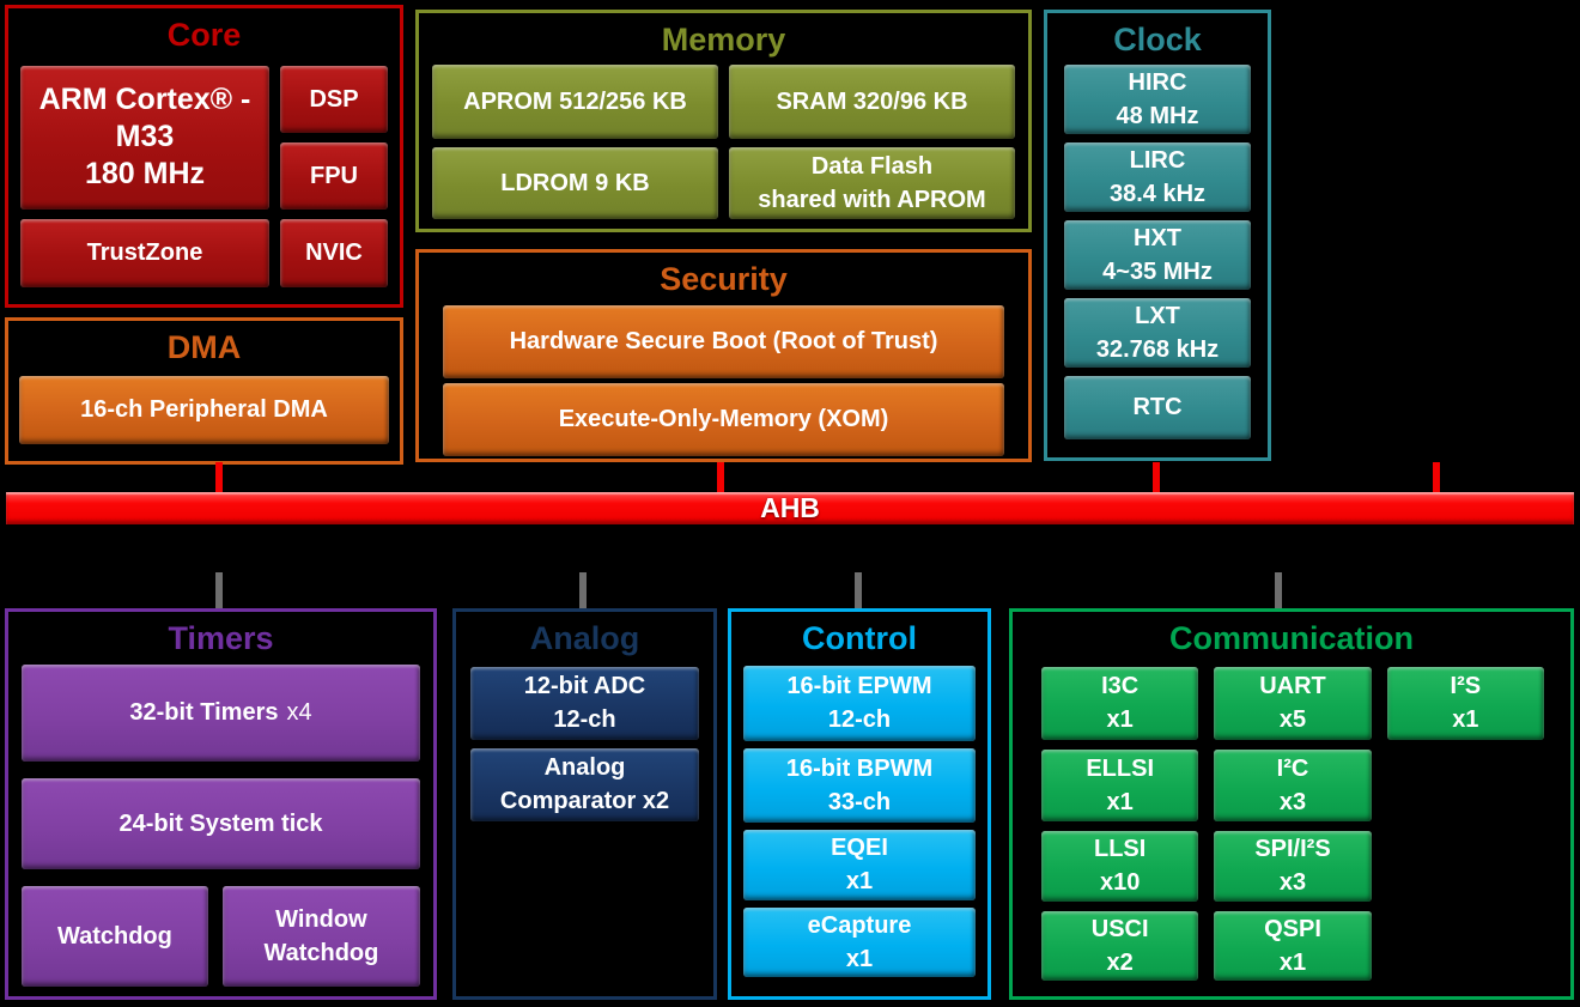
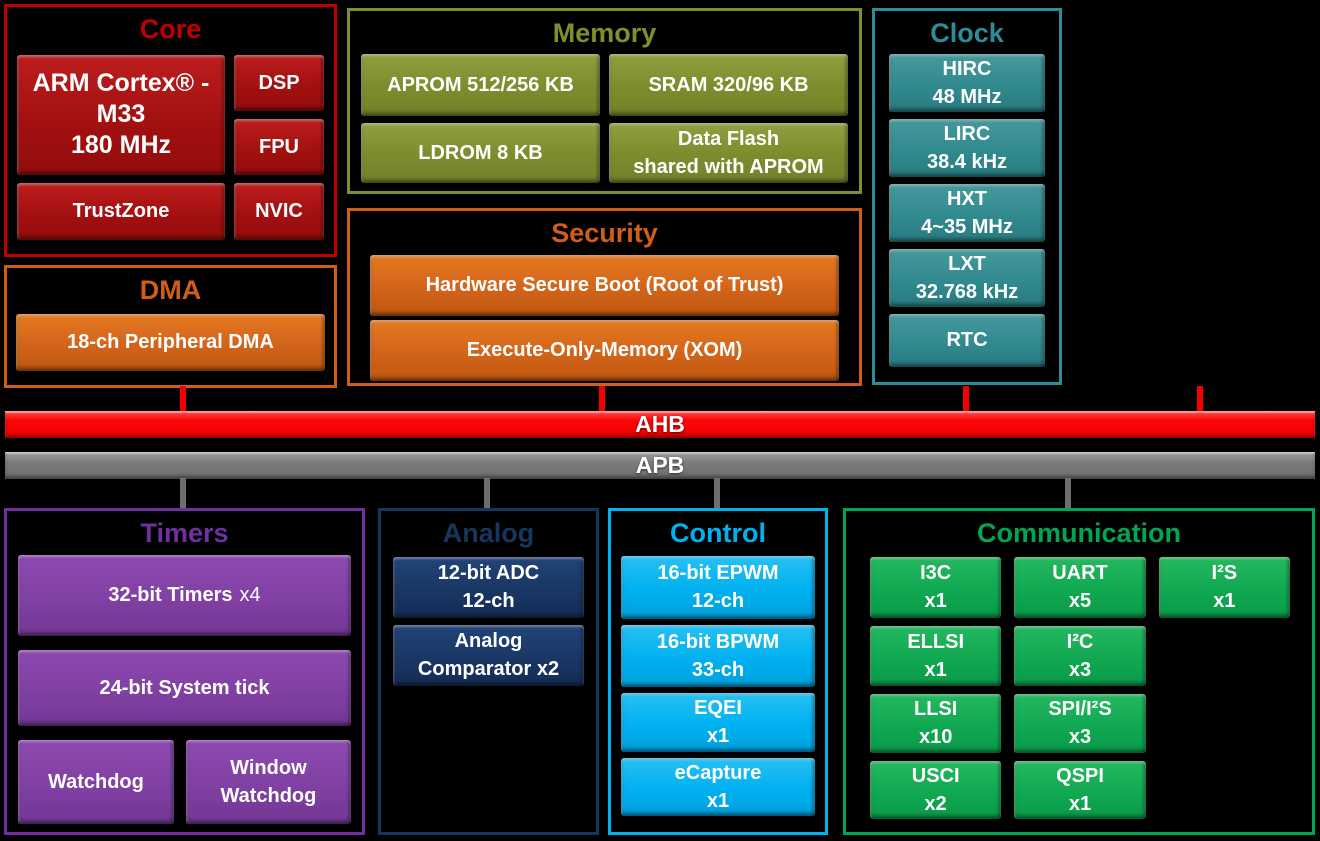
  Core
  ARM Cortex® -
  M33
  180 MHz
  DSP
  FPU
  TrustZone
  NVIC
  DMA
- 16-ch Peripheral DMA
+ 18-ch Peripheral DMA
  Memory
  APROM 512/256 KB
  SRAM 320/96 KB
- LDROM 9 KB
+ LDROM 8 KB
  Data Flash
  shared with APROM
  Security
  Hardware Secure Boot (Root of Trust)
  Execute-Only-Memory (XOM)
  Clock
  HIRC
  48 MHz
  LIRC
  38.4 kHz
  HXT
  4~35 MHz
  LXT
  32.768 kHz
  RTC
  AHB
+ APB
  Timers
  32-bit Timers x4
  24-bit System tick
  Watchdog
  Window
  Watchdog
  Analog
  12-bit ADC
  12-ch
  Analog
  Comparator x2
  Control
  16-bit EPWM
  12-ch
  16-bit BPWM
  33-ch
  EQEI
  x1
  eCapture
  x1
  Communication
  I3C
  x1
  UART
  x5
  I²S
  x1
  ELLSI
  x1
  I²C
  x3
  LLSI
  x10
  SPI/I²S
  x3
  USCI
  x2
  QSPI
  x1
